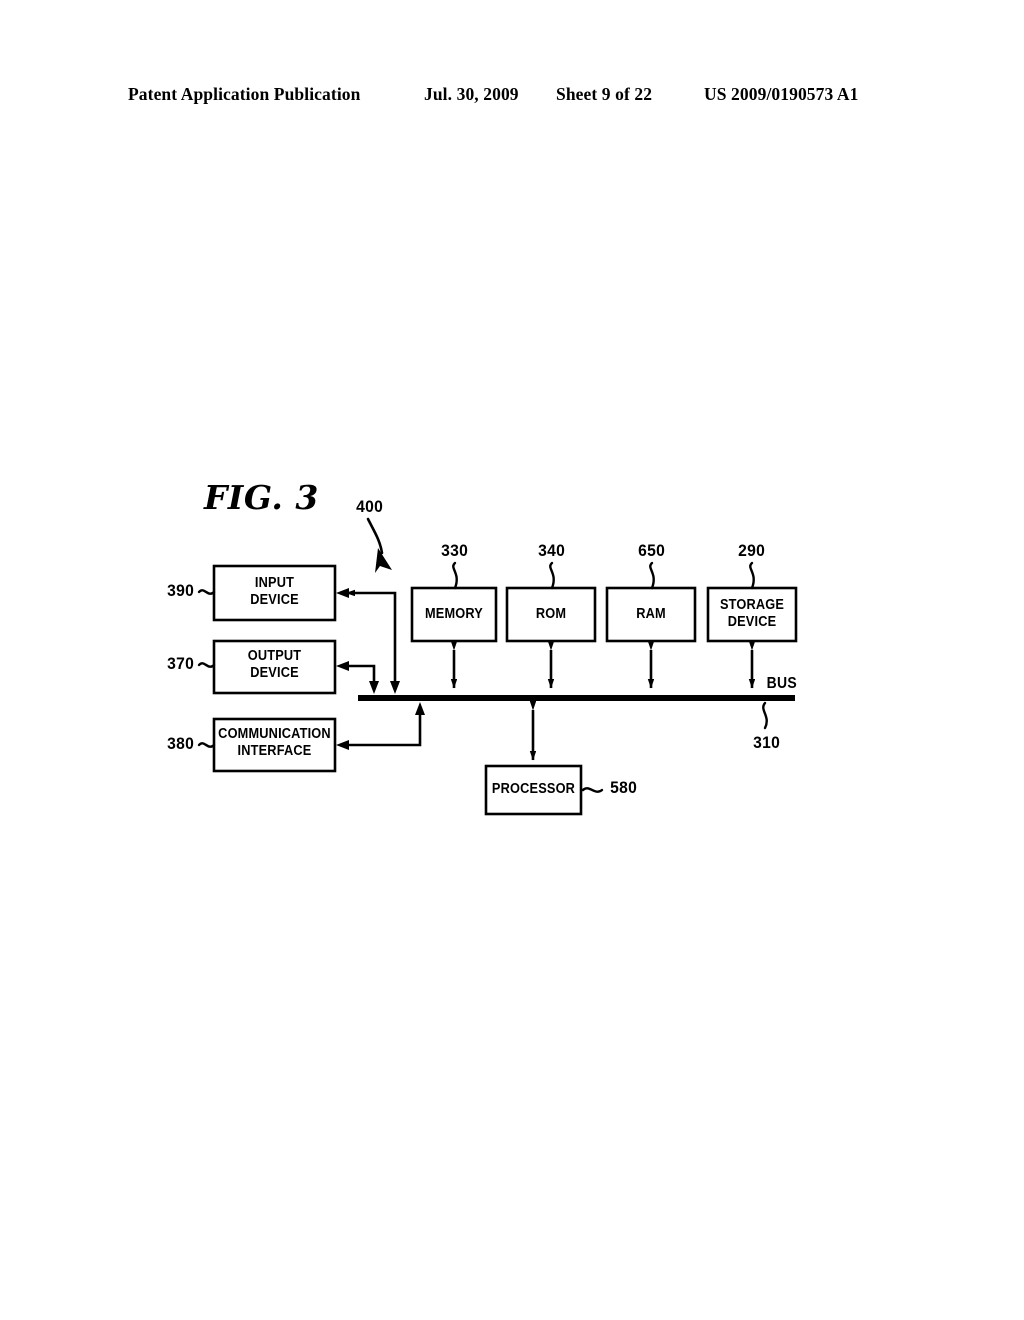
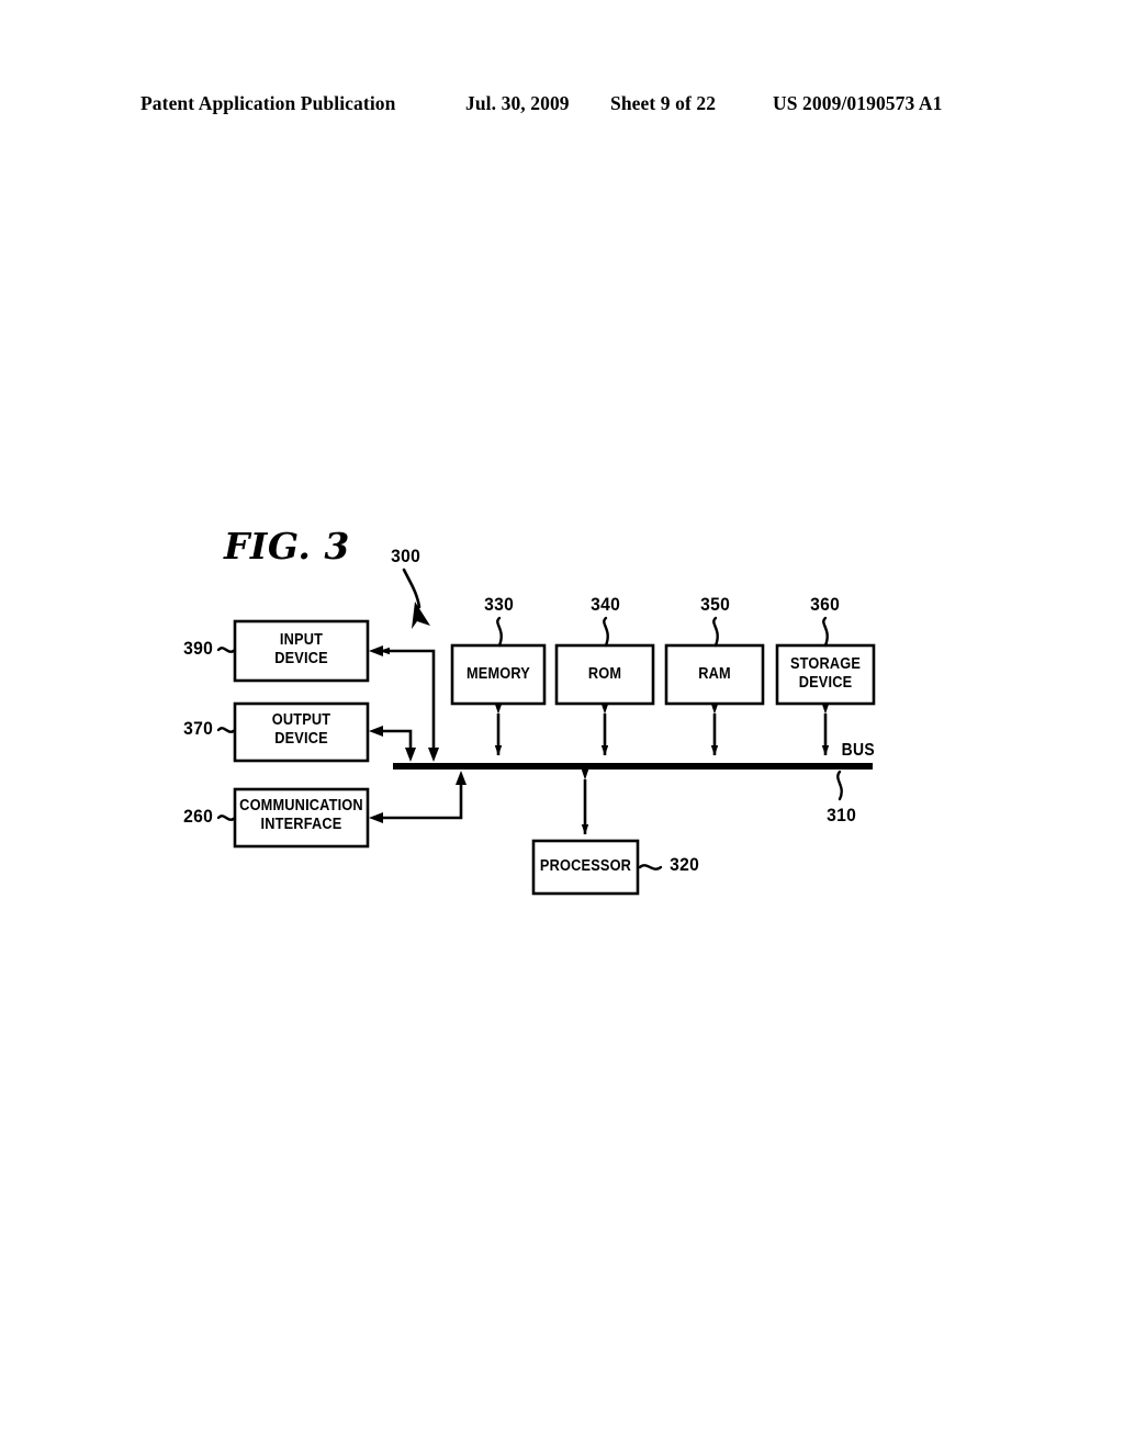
  Patent Application Publication
  Jul. 30, 2009
  Sheet 9 of 22
  US 2009/0190573 A1
  FIG. 3
  INPUT
  DEVICE
  OUTPUT
  DEVICE
  COMMUNICATION
  INTERFACE
  MEMORY
  ROM
  RAM
  STORAGE
  DEVICE
  PROCESSOR
  390
  370
- 380
+ 260
  330
  340
- 650
+ 350
- 290
+ 360
  310
- 580
+ 320
- 400
+ 300
  BUS
